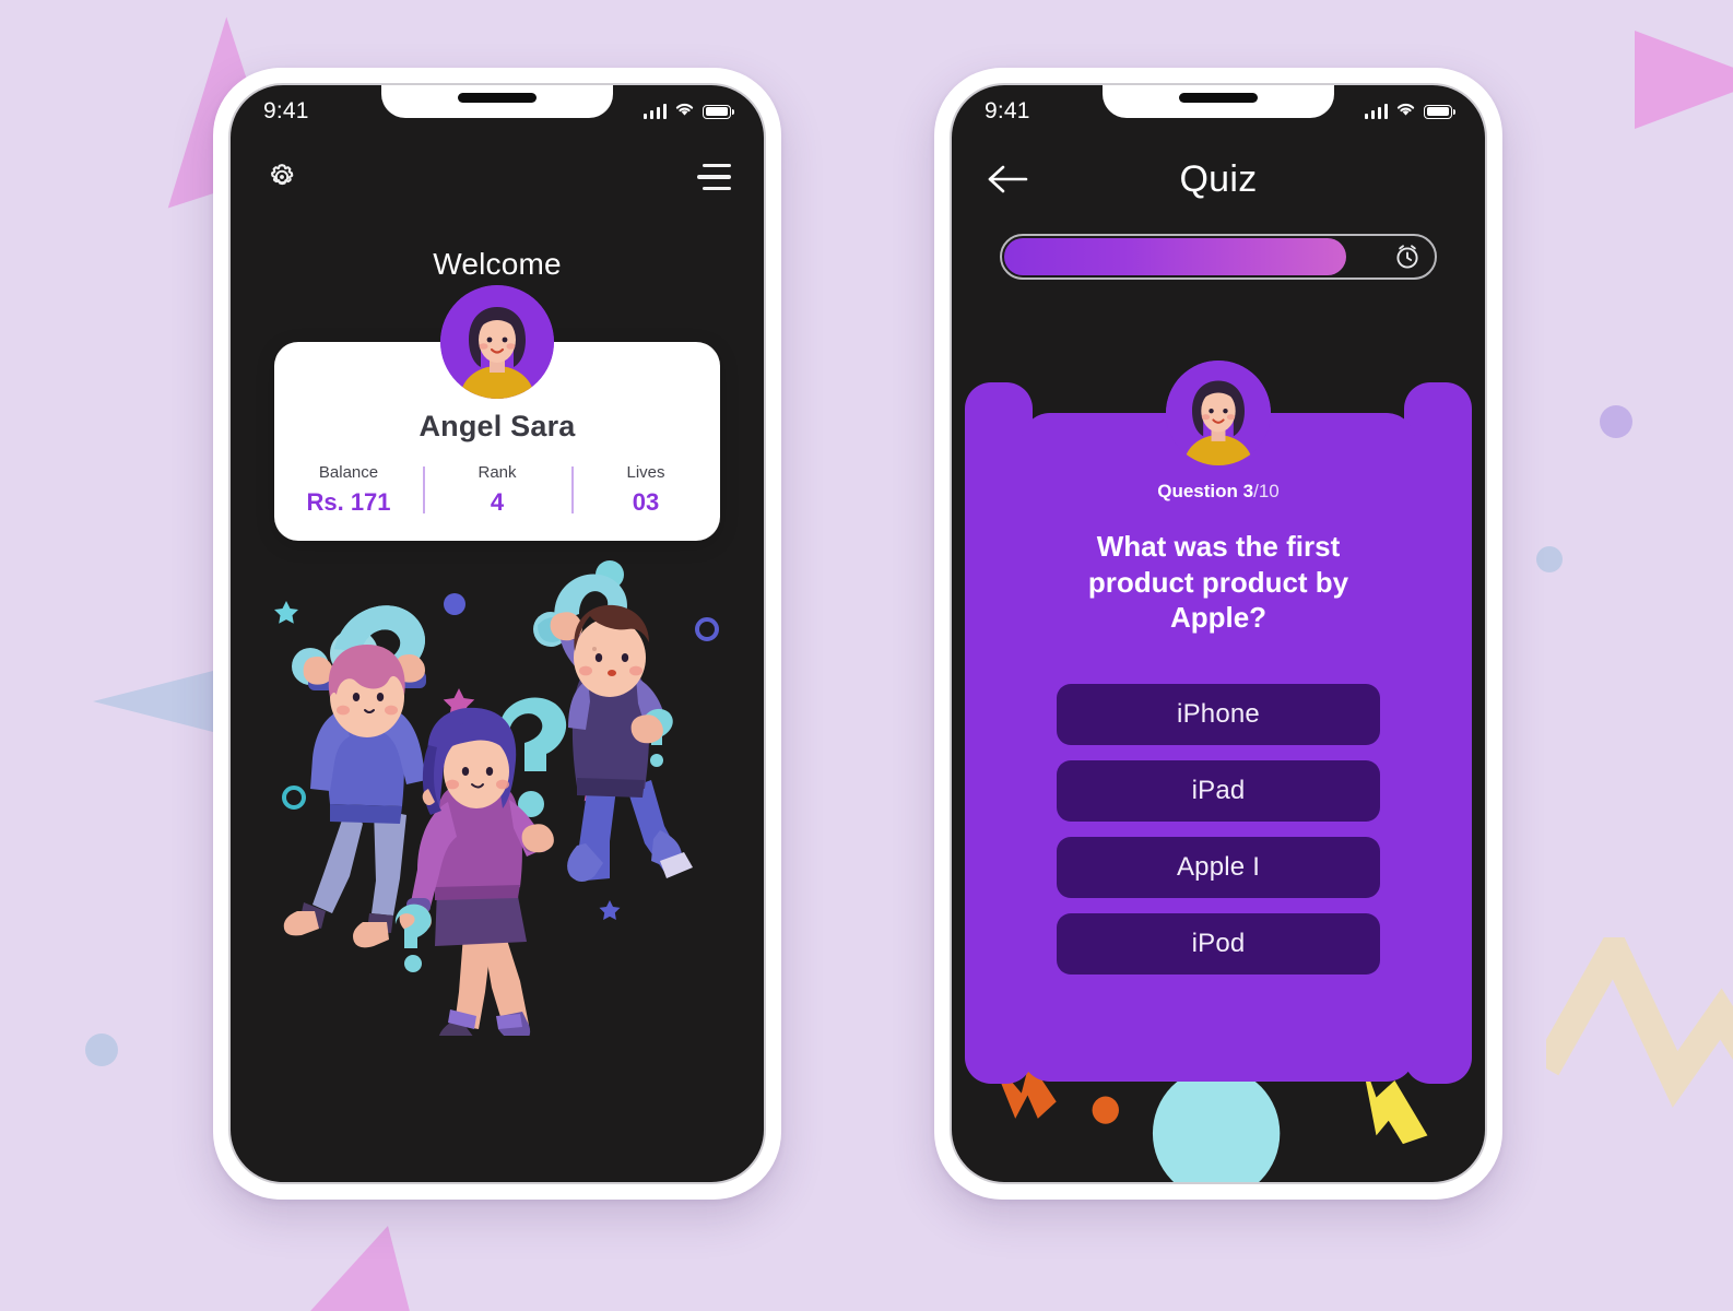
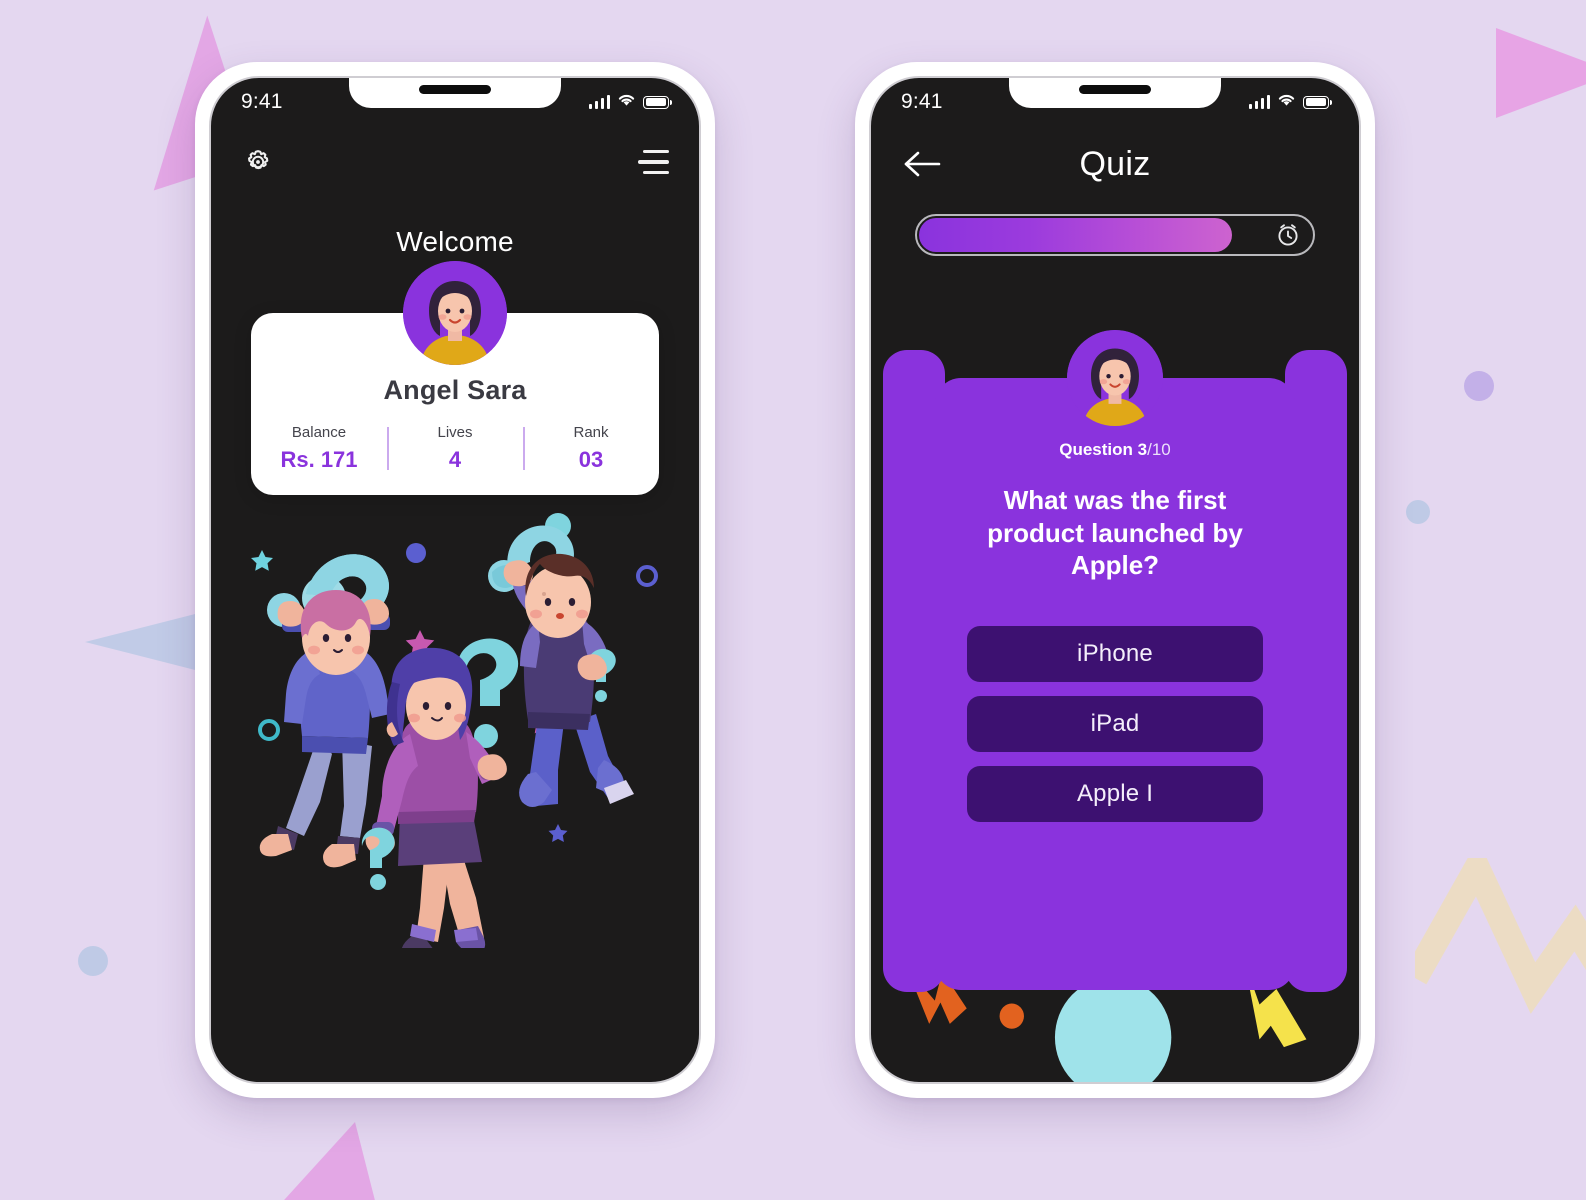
  9:41
  Welcome
  Angel Sara
  Balance
  Rs. 171
- Rank
+ Lives
  4
- Lives
+ Rank
  03
  9:41
  Quiz
  Question 3/10
- What was the first product product by Apple?
+ What was the first product launched by Apple?
  iPhone
  iPad
  Apple I
- iPod
